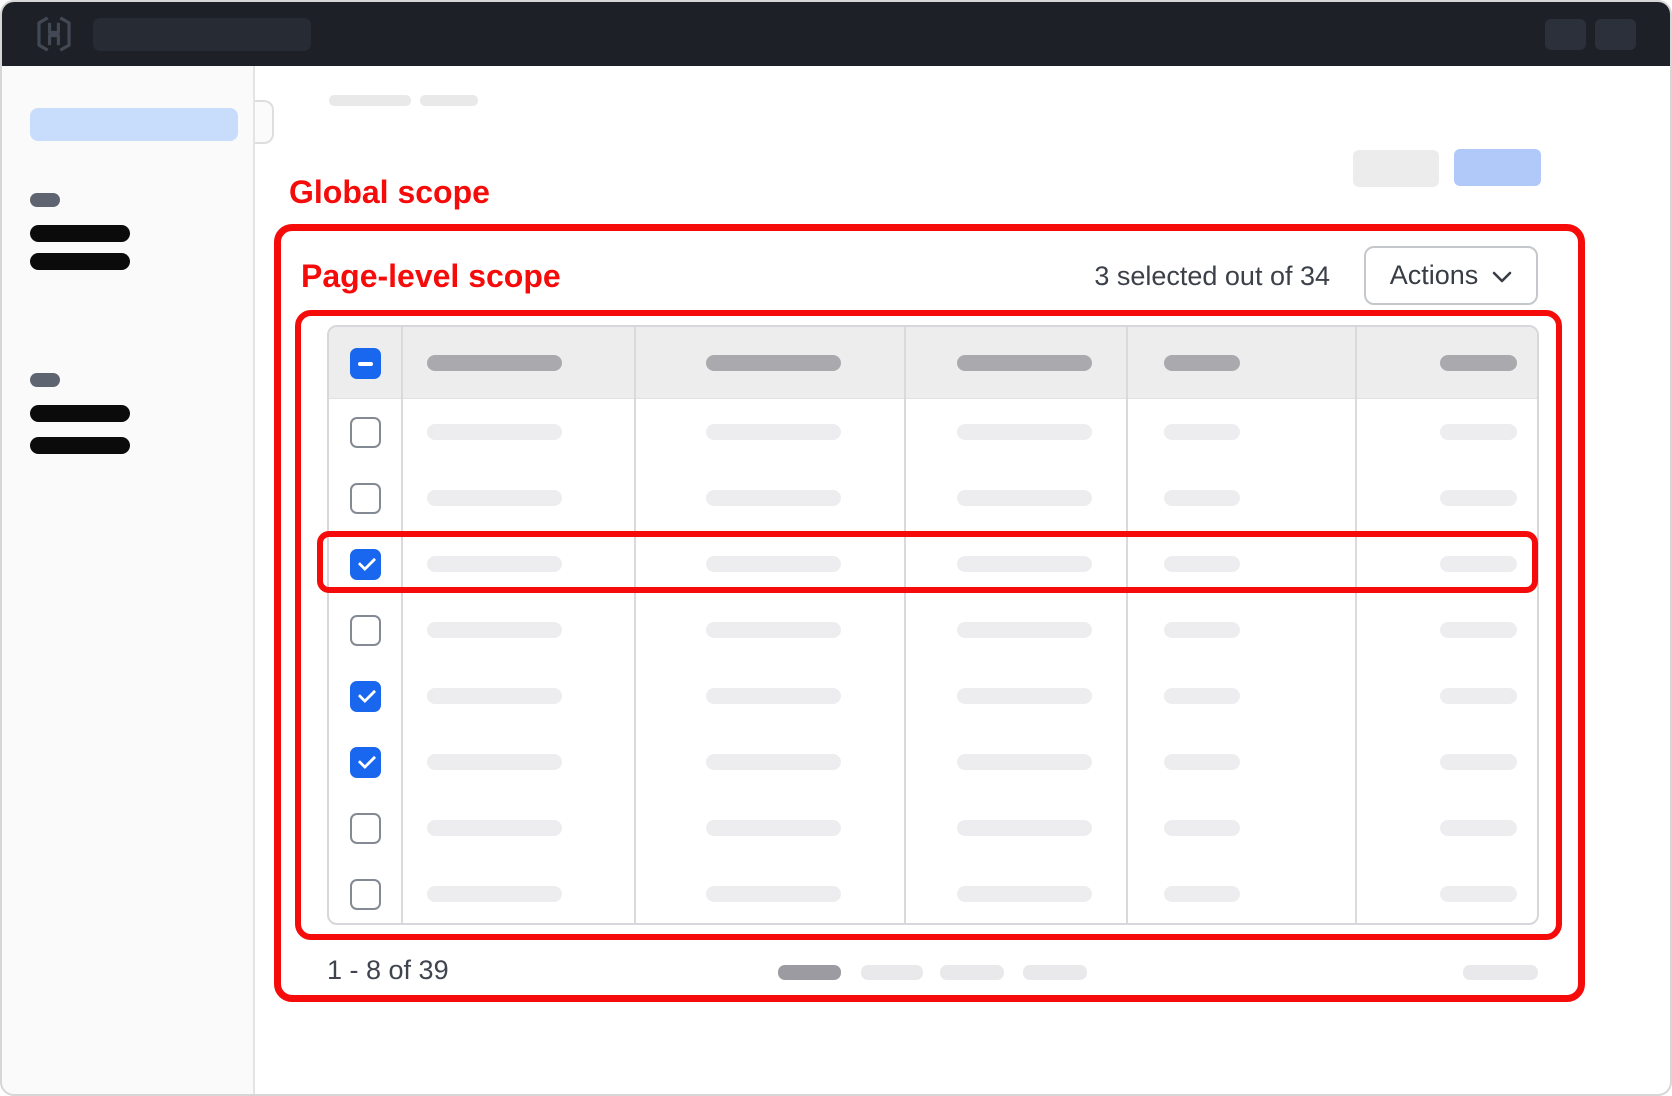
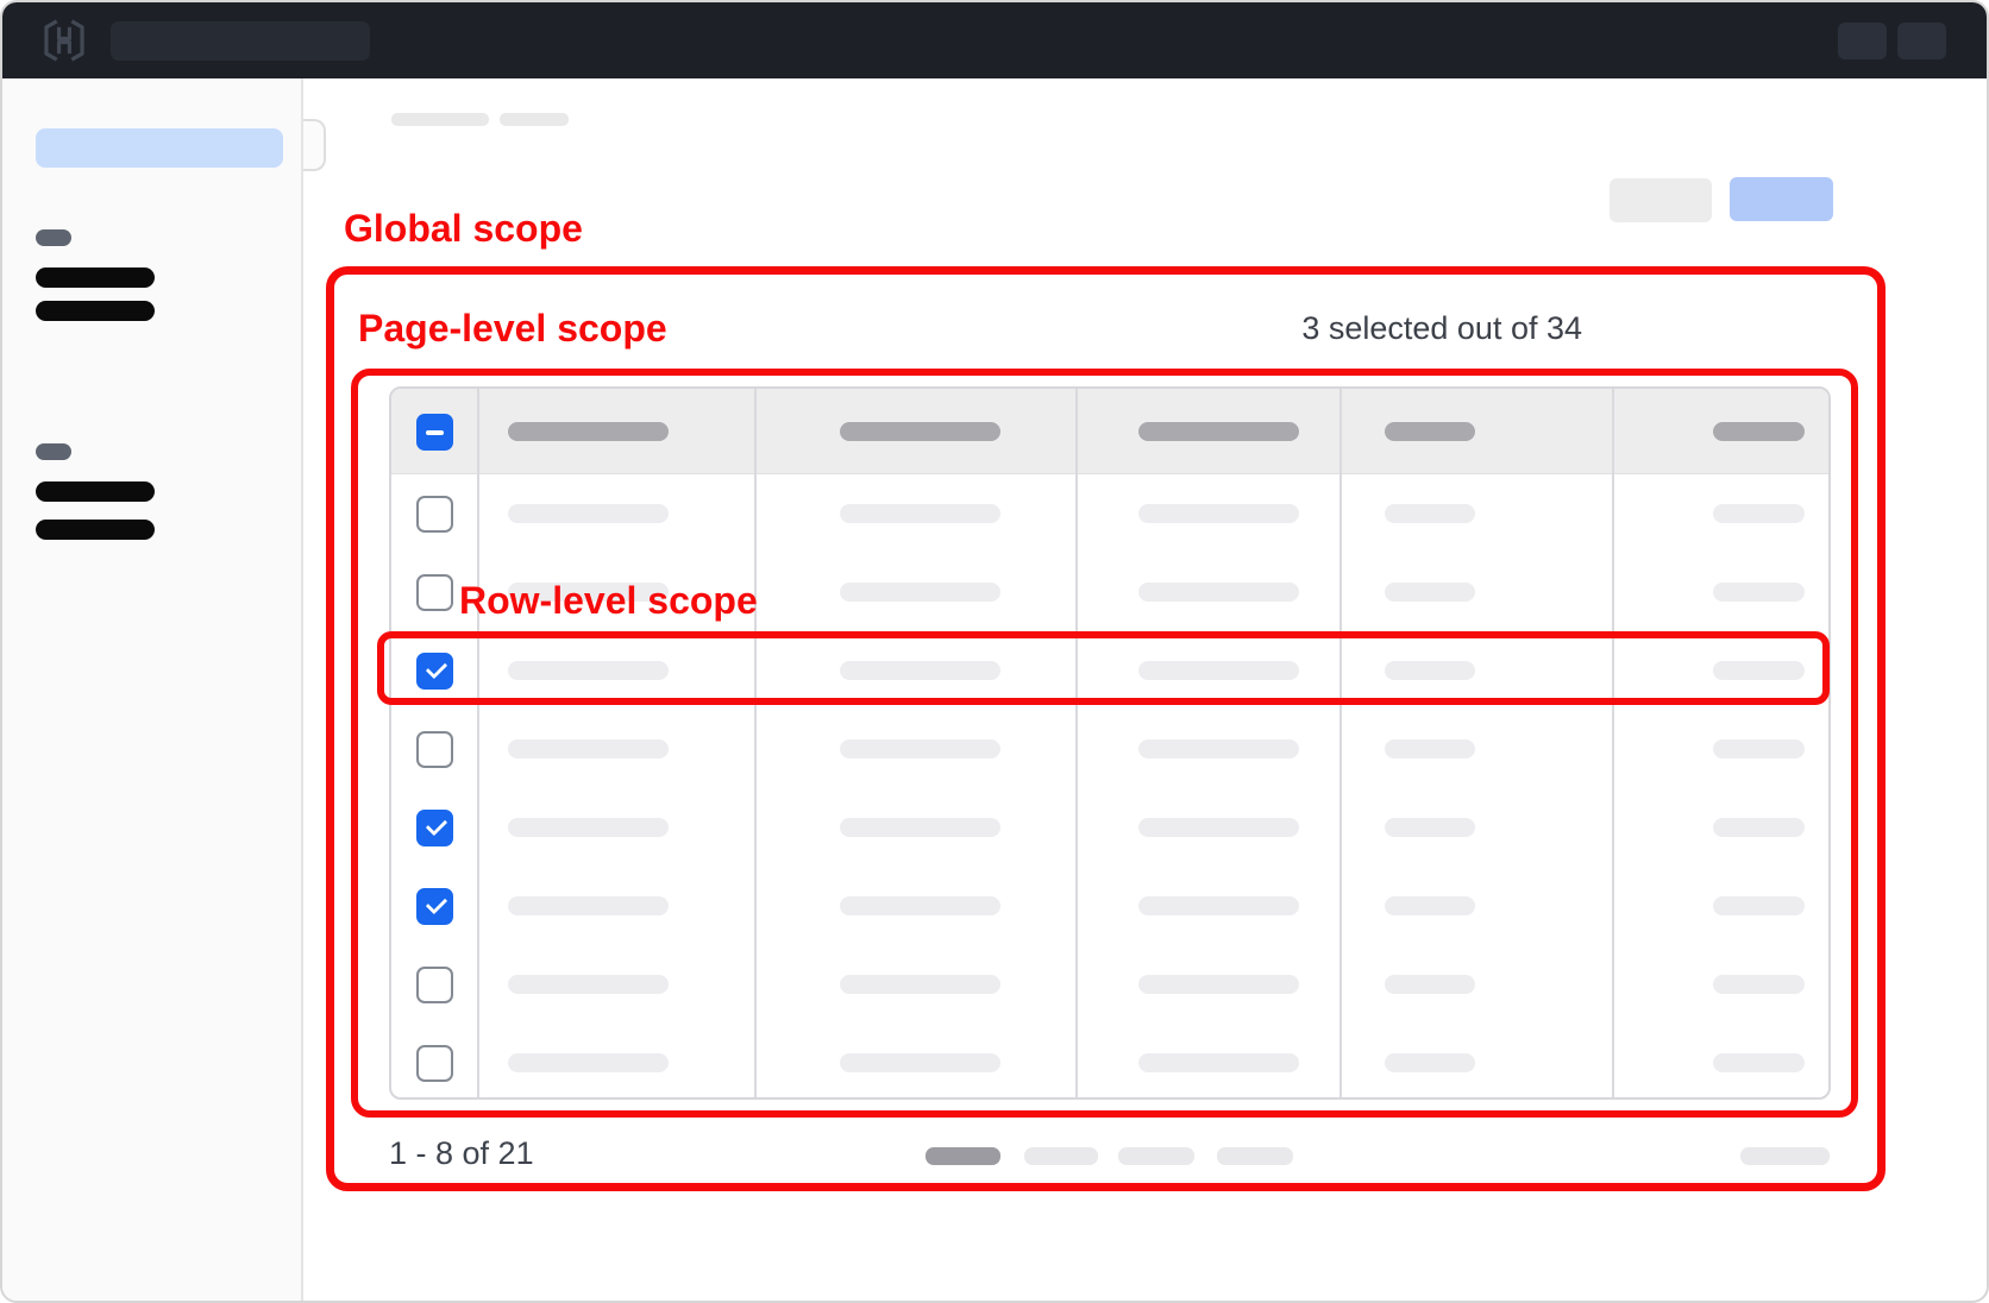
  Global scope
  Page-level scope
+ Row-level scope
  3 selected out of 34
- Actions
- 1 - 8 of 39
+ 1 - 8 of 21
